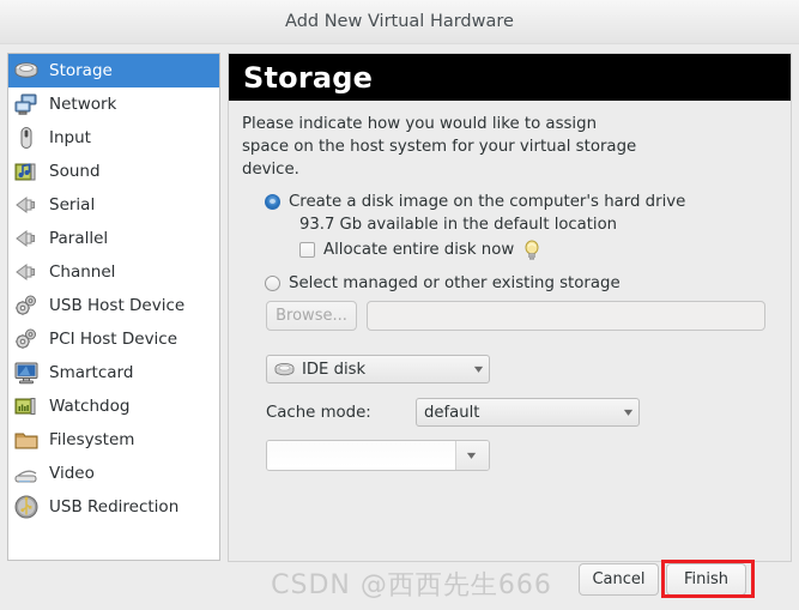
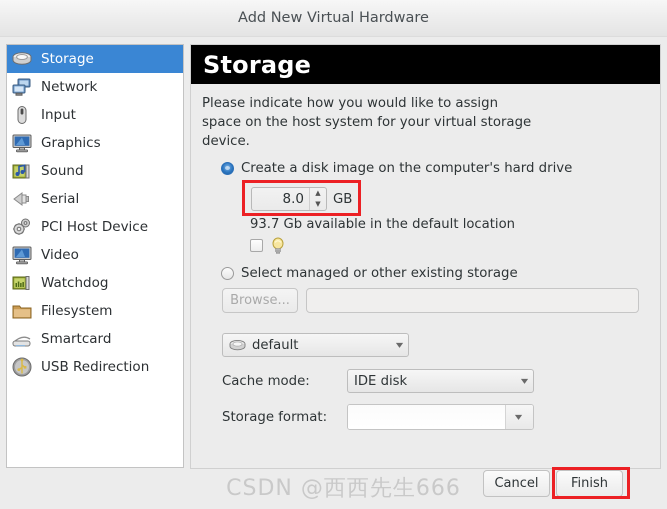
  Add New Virtual Hardware
  Storage
  Network
  Input
+ Graphics
  Sound
  Serial
- Parallel
- Channel
- USB Host Device
  PCI Host Device
- Smartcard
+ Video
  Watchdog
  Filesystem
- Video
+ Smartcard
  USB Redirection
  Storage
  Please indicate how you would like to assign
  space on the host system for your virtual storage
  device.
  Create a disk image on the computer's hard drive
+ 8.0
+ ▲
+ ▼
+ GB
  93.7 Gb available in the default location
- Allocate entire disk now
  Select managed or other existing storage
  Browse...
- IDE disk
+ default
  ▾
  Cache mode:
- default
+ IDE disk
  ▾
+ Storage format:
  ▾
  Cancel
  Finish
  CSDN @西西先生666
